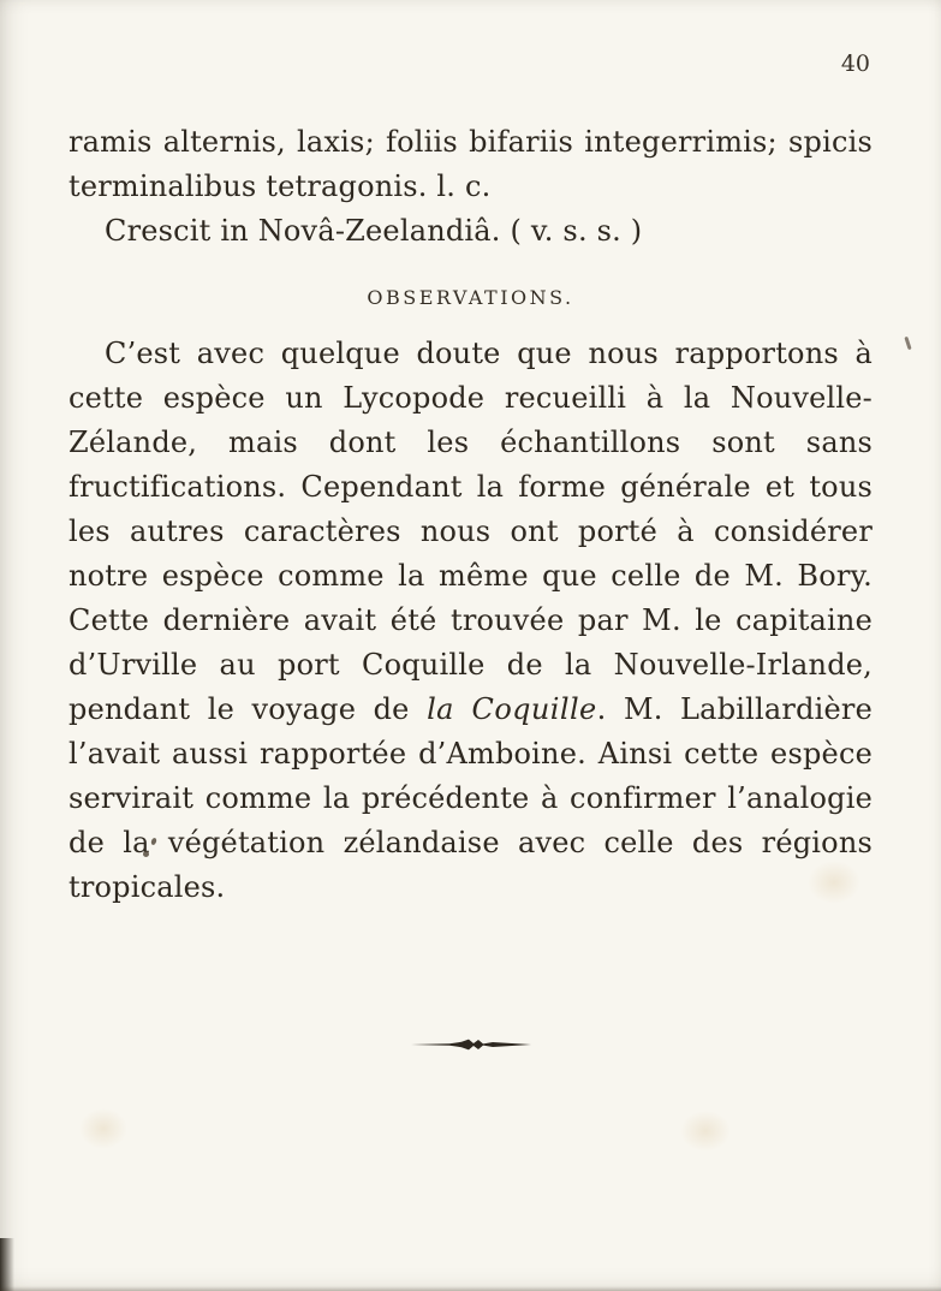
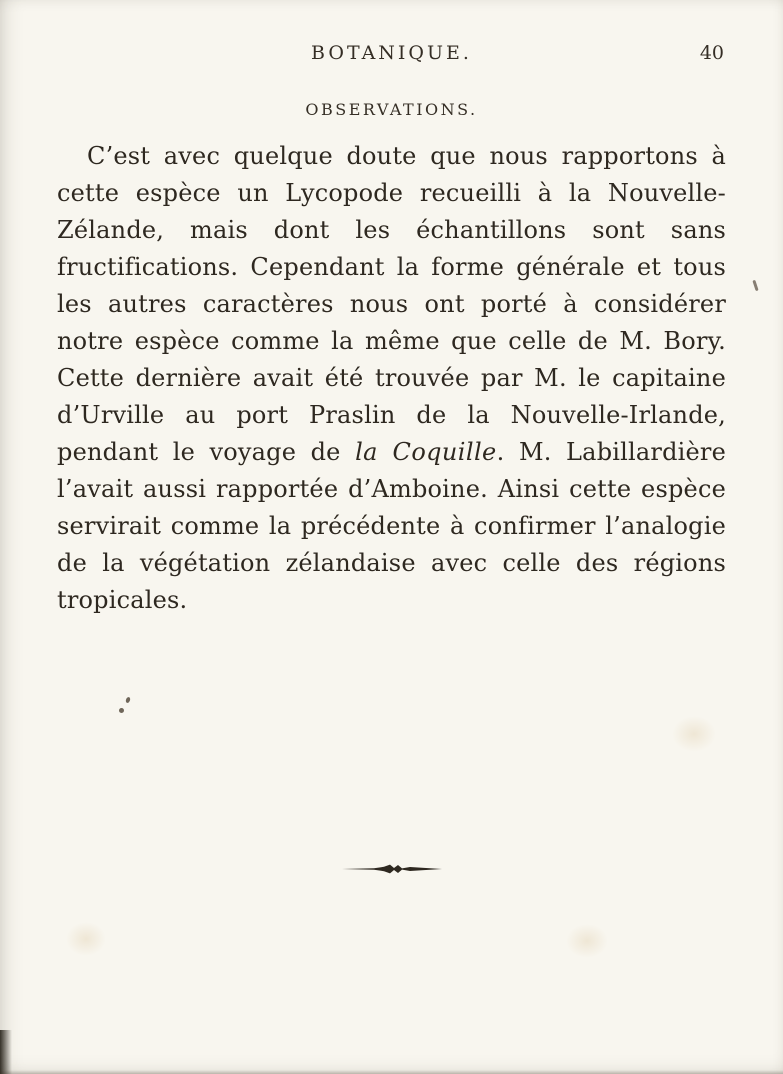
+ BOTANIQUE.
  40
- ramis alternis, laxis; foliis bifariis integerrimis; spicis terminalibus tetragonis. l. c.
- Crescit in Novâ-Zeelandiâ. ( v. s. s. )
  OBSERVATIONS.
- C’est avec quelque doute que nous rapportons à cette espèce un Lycopode recueilli à la Nouvelle-Zélande, mais dont les échantillons sont sans fructifications. Cependant la forme générale et tous les autres caractères nous ont porté à considérer notre espèce comme la même que celle de M. Bory. Cette dernière avait été trouvée par M. le capitaine d’Urville au port Coquille de la Nouvelle-Irlande, pendant le voyage de la Coquille. M. Labillardière l’avait aussi rapportée d’Amboine. Ainsi cette espèce servirait comme la précédente à confirmer l’analogie de la végétation zélandaise avec celle des régions tropicales.
+ C’est avec quelque doute que nous rapportons à cette espèce un Lycopode recueilli à la Nouvelle-Zélande, mais dont les échantillons sont sans fructifications. Cependant la forme générale et tous les autres caractères nous ont porté à considérer notre espèce comme la même que celle de M. Bory. Cette dernière avait été trouvée par M. le capitaine d’Urville au port Praslin de la Nouvelle-Irlande, pendant le voyage de la Coquille. M. Labillardière l’avait aussi rapportée d’Amboine. Ainsi cette espèce servirait comme la précédente à confirmer l’analogie de la végétation zélandaise avec celle des régions tropicales.
